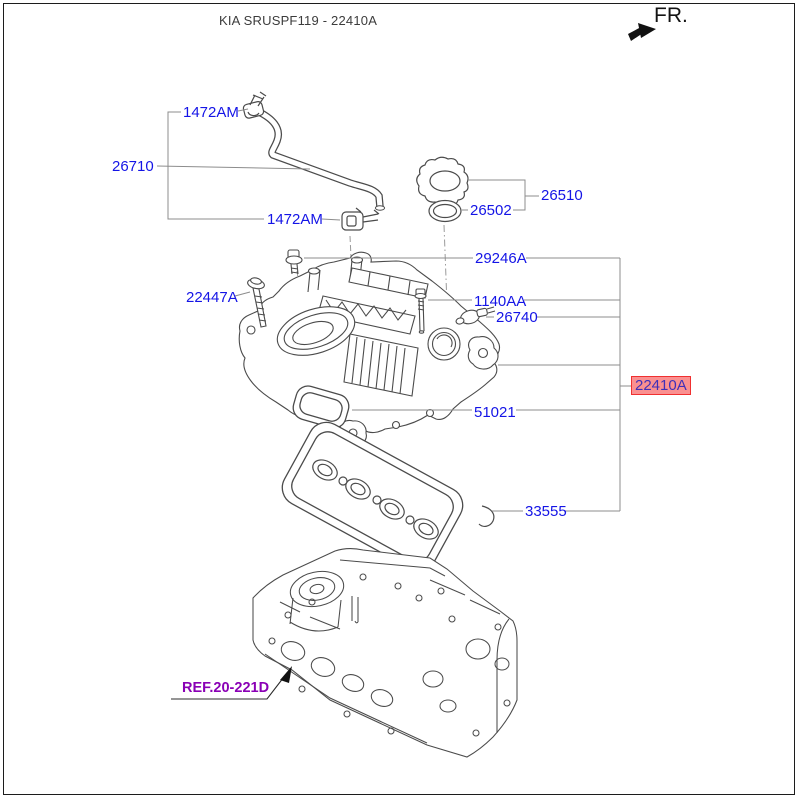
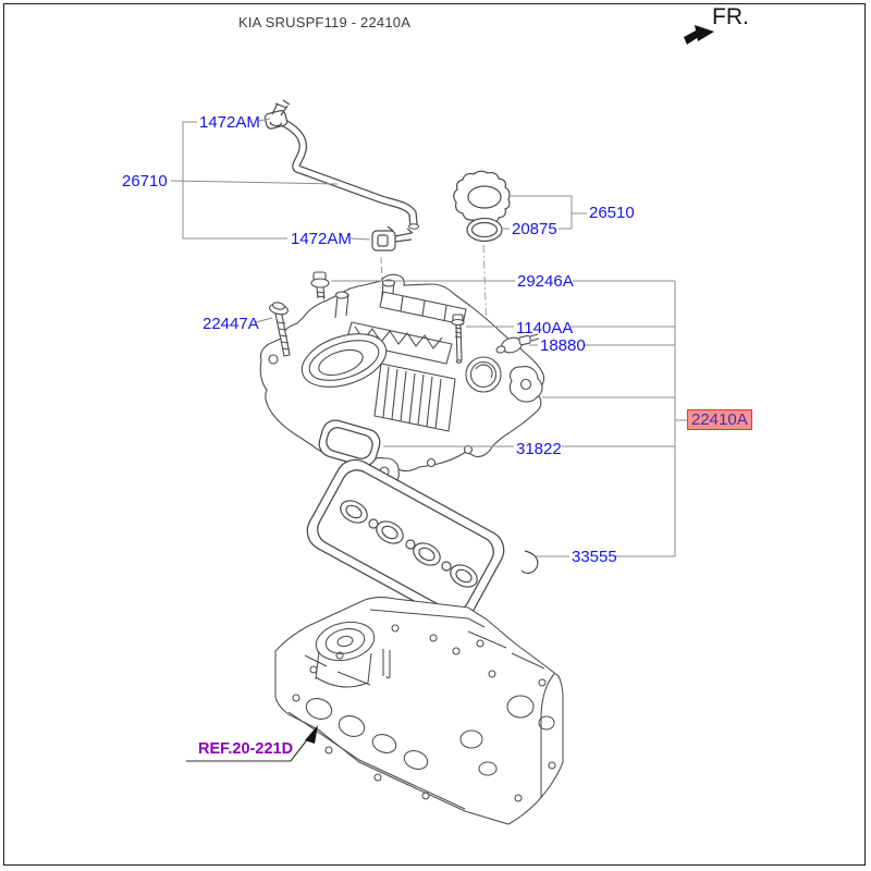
  KIA SRUSPF119 - 22410A
  FR.
  1472AM
  26710
  1472AM
- 26502
+ 20875
  26510
  29246A
  22447A
  1140AA
- 26740
+ 18880
  22410A
- 51021
+ 31822
  33555
  REF.20-221D
